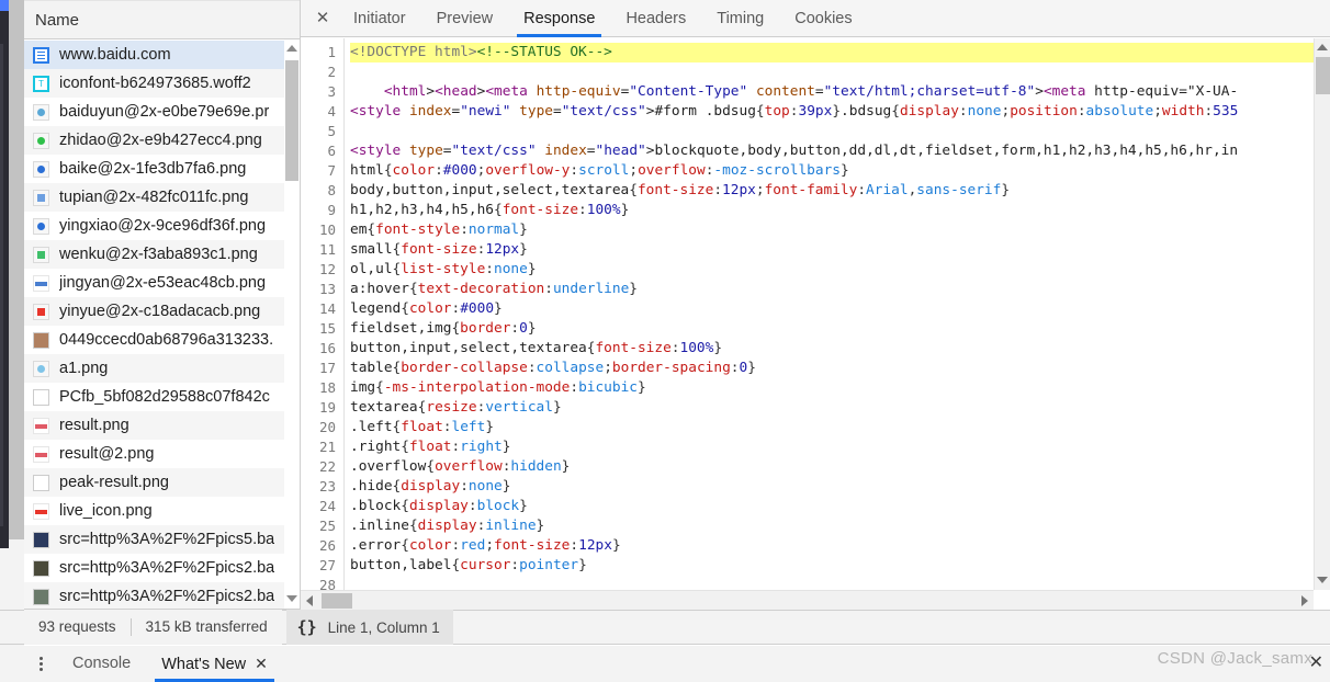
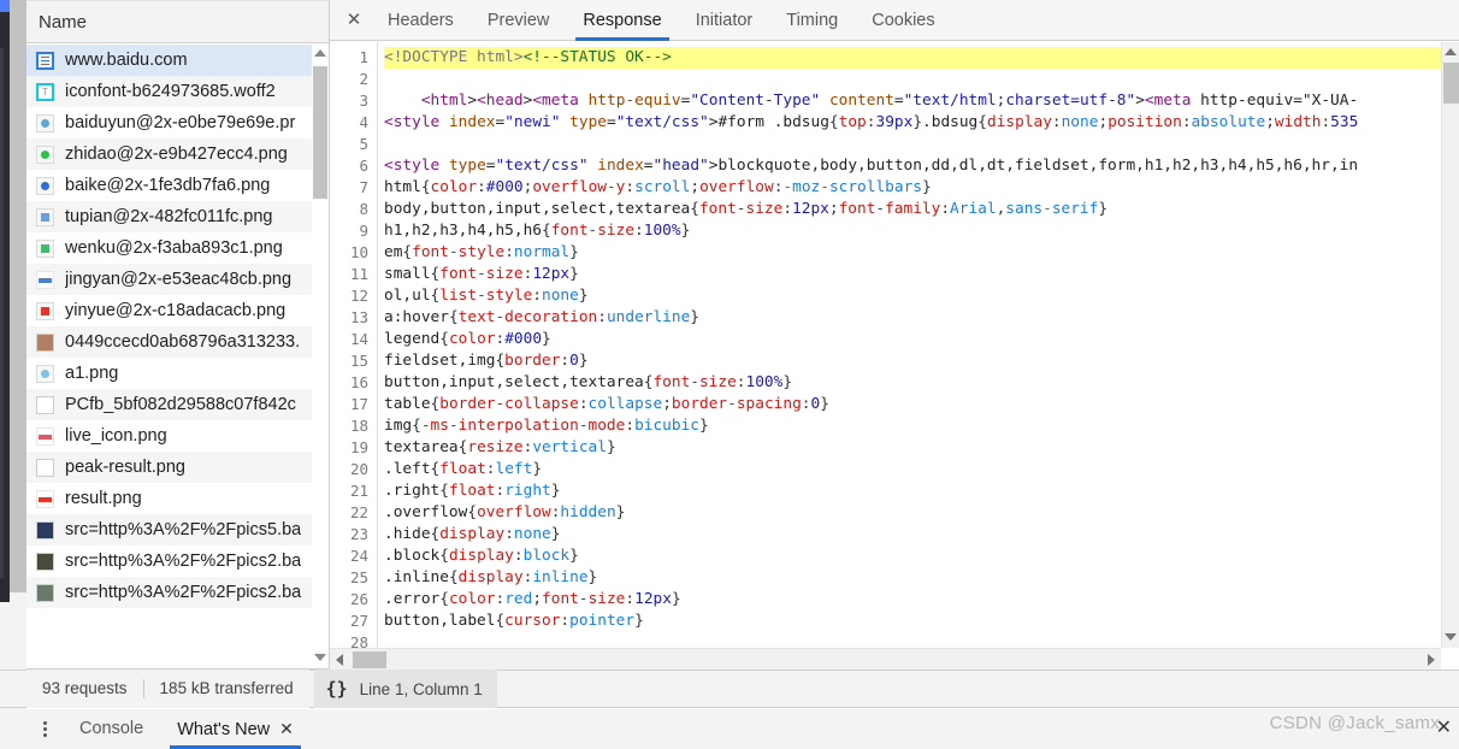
  Name
  www.baidu.com
  T
  iconfont-b624973685.woff2
  baiduyun@2x-e0be79e69e.pr
  zhidao@2x-e9b427ecc4.png
  baike@2x-1fe3db7fa6.png
  tupian@2x-482fc011fc.png
- yingxiao@2x-9ce96df36f.png
  wenku@2x-f3aba893c1.png
  jingyan@2x-e53eac48cb.png
  yinyue@2x-c18adacacb.png
  0449ccecd0ab68796a313233.
  a1.png
  PCfb_5bf082d29588c07f842c
- result.png
+ live_icon.png
- result@2.png
  peak-result.png
- live_icon.png
+ result.png
  src=http%3A%2F%2Fpics5.ba
  src=http%3A%2F%2Fpics2.ba
  src=http%3A%2F%2Fpics2.ba
  ✕
- Initiator
+ Headers
  Preview
  Response
- Headers
+ Initiator
  Timing
  Cookies
  1
  2
  3
  4
  5
  6
  7
  8
  9
  10
  11
  12
  13
  14
  15
  16
  17
  18
  19
  20
  21
  22
  23
  24
  25
  26
  27
  28
  <!DOCTYPE html><!--STATUS OK-->
  <html><head><meta http-equiv="Content-Type" content="text/html;charset=utf-8"><meta http-equiv="X-UA-
  <style index="newi" type="text/css">#form .bdsug{top:39px}.bdsug{display:none;position:absolute;width:535
  <style type="text/css" index="head">blockquote,body,button,dd,dl,dt,fieldset,form,h1,h2,h3,h4,h5,h6,hr,in
  html{color:#000;overflow-y:scroll;overflow:-moz-scrollbars}
  body,button,input,select,textarea{font-size:12px;font-family:Arial,sans-serif}
  h1,h2,h3,h4,h5,h6{font-size:100%}
  em{font-style:normal}
  small{font-size:12px}
  ol,ul{list-style:none}
  a:hover{text-decoration:underline}
  legend{color:#000}
  fieldset,img{border:0}
  button,input,select,textarea{font-size:100%}
  table{border-collapse:collapse;border-spacing:0}
  img{-ms-interpolation-mode:bicubic}
  textarea{resize:vertical}
  .left{float:left}
  .right{float:right}
  .overflow{overflow:hidden}
  .hide{display:none}
  .block{display:block}
  .inline{display:inline}
  .error{color:red;font-size:12px}
  button,label{cursor:pointer}
  93 requests
- 315 kB transferred
+ 185 kB transferred
  {}
  Line 1, Column 1
  Console
  What's New ✕
  CSDN @Jack_samx
  ✕
